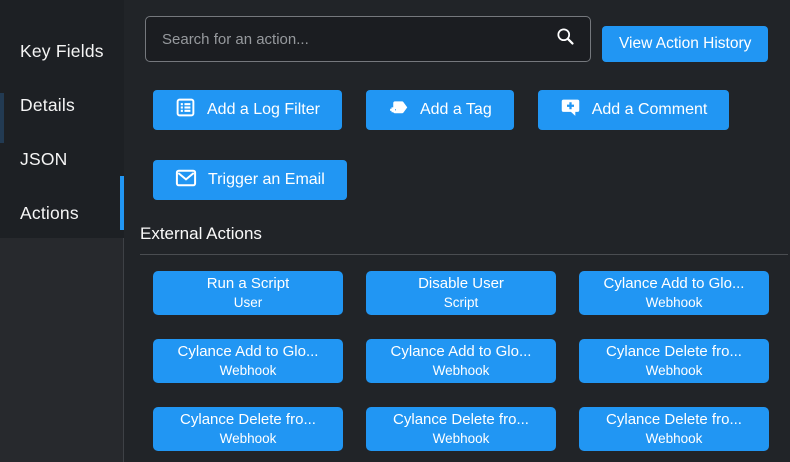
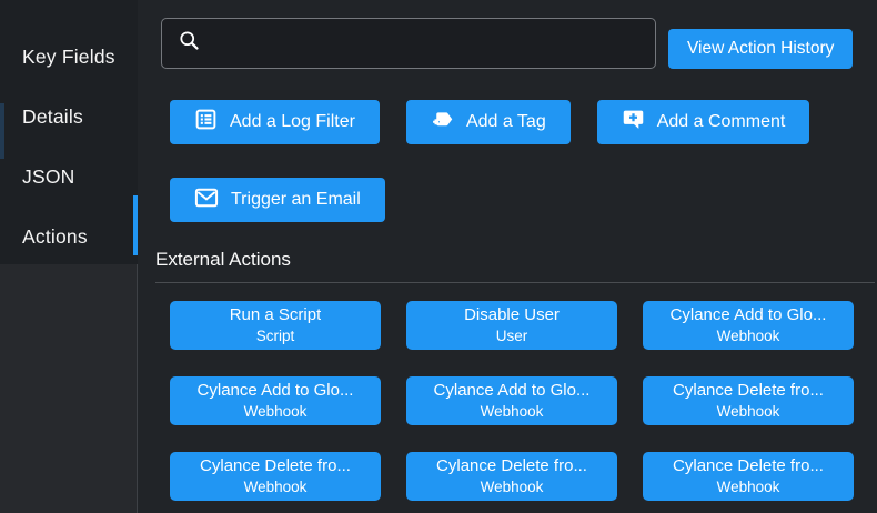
  Key Fields
  Details
  JSON
  Actions
- Search for an action...
  View Action History
  Add a Log Filter
  Add a Tag
  Add a Comment
  Trigger an Email
  External Actions
  Run a Script
- User
+ Script
  Disable User
- Script
+ User
  Cylance Add to Glo...
  Webhook
  Cylance Add to Glo...
  Webhook
  Cylance Add to Glo...
  Webhook
  Cylance Delete fro...
  Webhook
  Cylance Delete fro...
  Webhook
  Cylance Delete fro...
  Webhook
  Cylance Delete fro...
  Webhook
